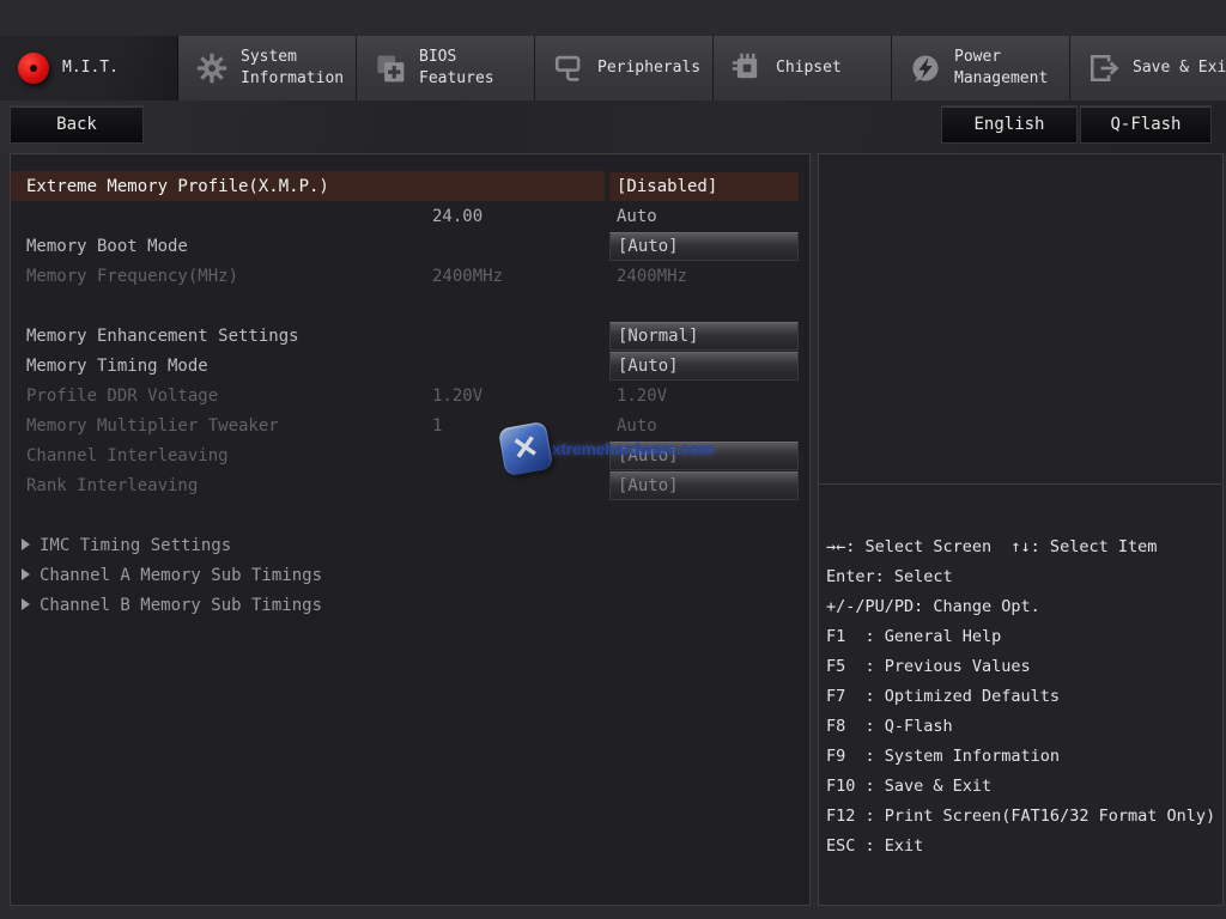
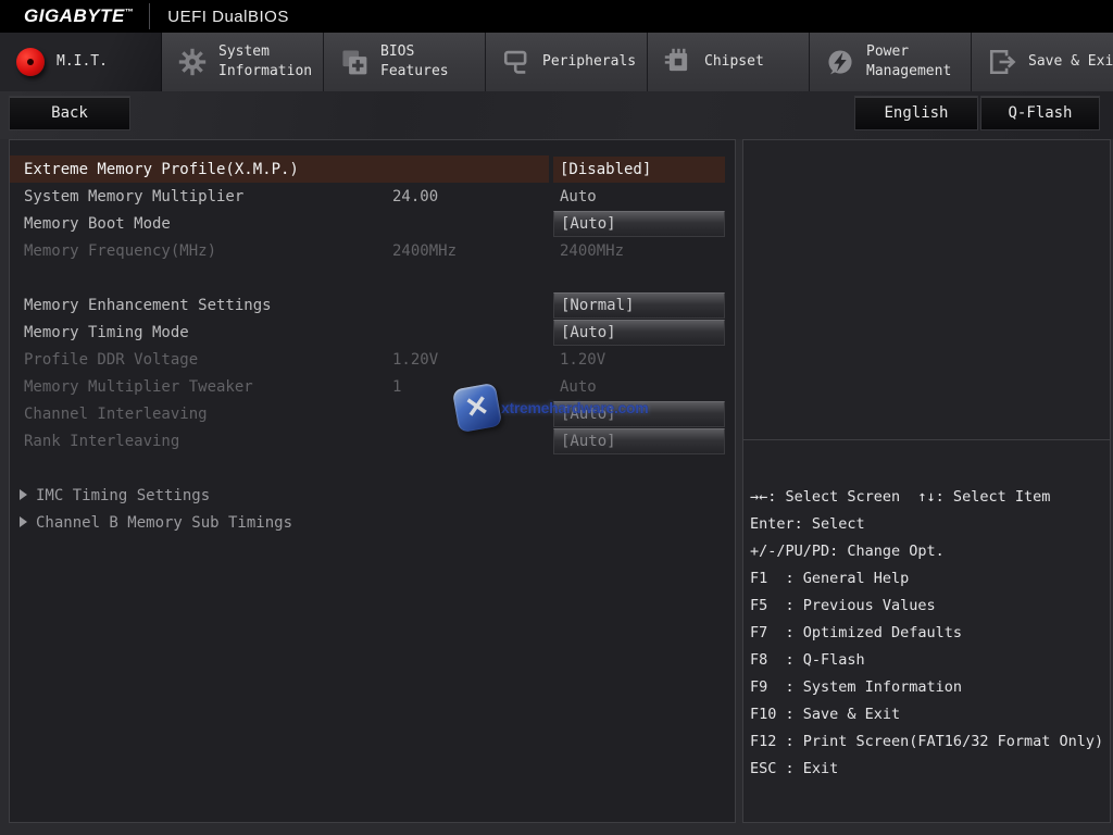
+ GIGABYTE™
+ UEFI DualBIOS
  M.I.T.
  System Information
  BIOS Features
  Peripherals
  Chipset
  Power Management
  Save & Exi
  Back
  English
  Q-Flash
  Extreme Memory Profile(X.M.P.)
  [Disabled]
+ System Memory Multiplier
  24.00
  Auto
  Memory Boot Mode
  [Auto]
  Memory Frequency(MHz)
  2400MHz
  2400MHz
  Memory Enhancement Settings
  [Normal]
  Memory Timing Mode
  [Auto]
  Profile DDR Voltage
  1.20V
  1.20V
  Memory Multiplier Tweaker
  1
  Auto
  Channel Interleaving
  [Auto]
  Rank Interleaving
  [Auto]
  IMC Timing Settings
- Channel A Memory Sub Timings
  Channel B Memory Sub Timings
  →←: Select Screen ↑↓: Select Item
  Enter: Select
  +/-/PU/PD: Change Opt.
  F1 : General Help
  F5 : Previous Values
  F7 : Optimized Defaults
  F8 : Q-Flash
  F9 : System Information
  F10 : Save & Exit
  F12 : Print Screen(FAT16/32 Format Only)
  ESC : Exit
  xtremehardware.com
